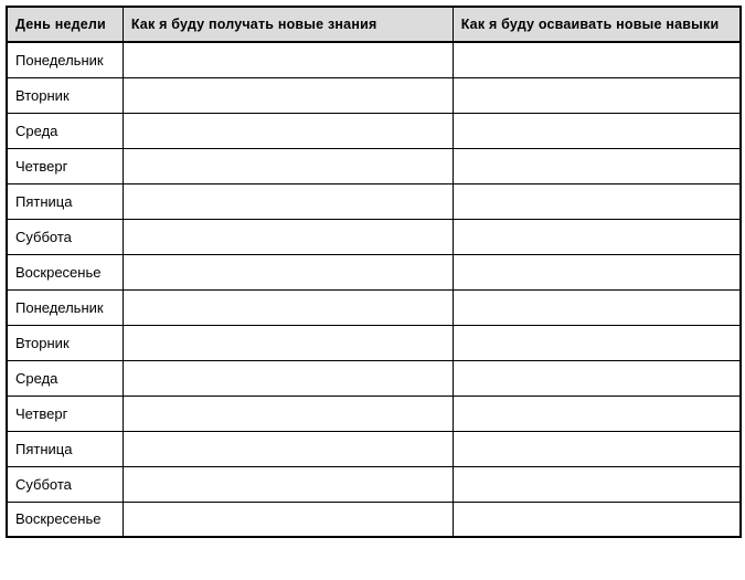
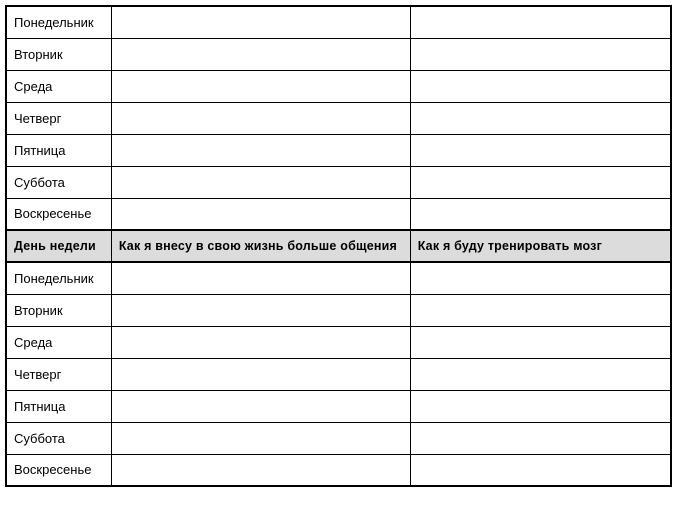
- День недели	Как я буду получать новые знания	Как я буду осваивать новые навыки
  Понедельник
  Вторник
  Среда
  Четверг
  Пятница
  Суббота
  Воскресенье
+ День недели	Как я внесу в свою жизнь больше общения	Как я буду тренировать мозг
  Понедельник
  Вторник
  Среда
  Четверг
  Пятница
  Суббота
  Воскресенье
